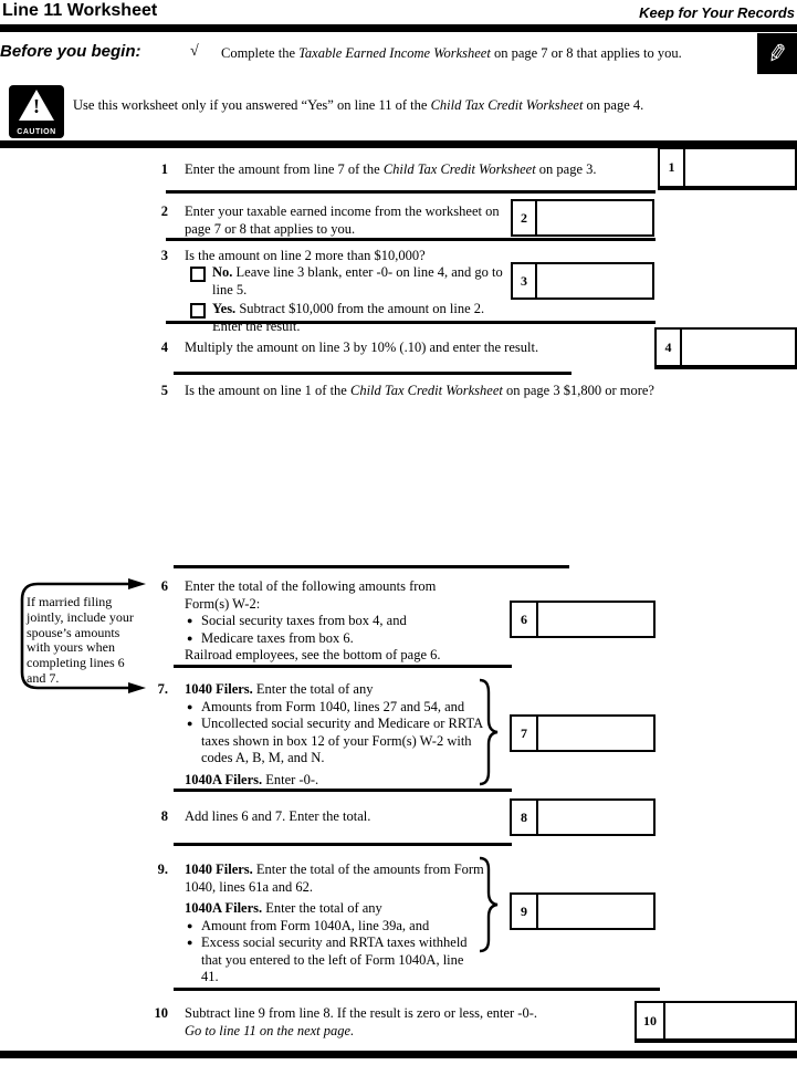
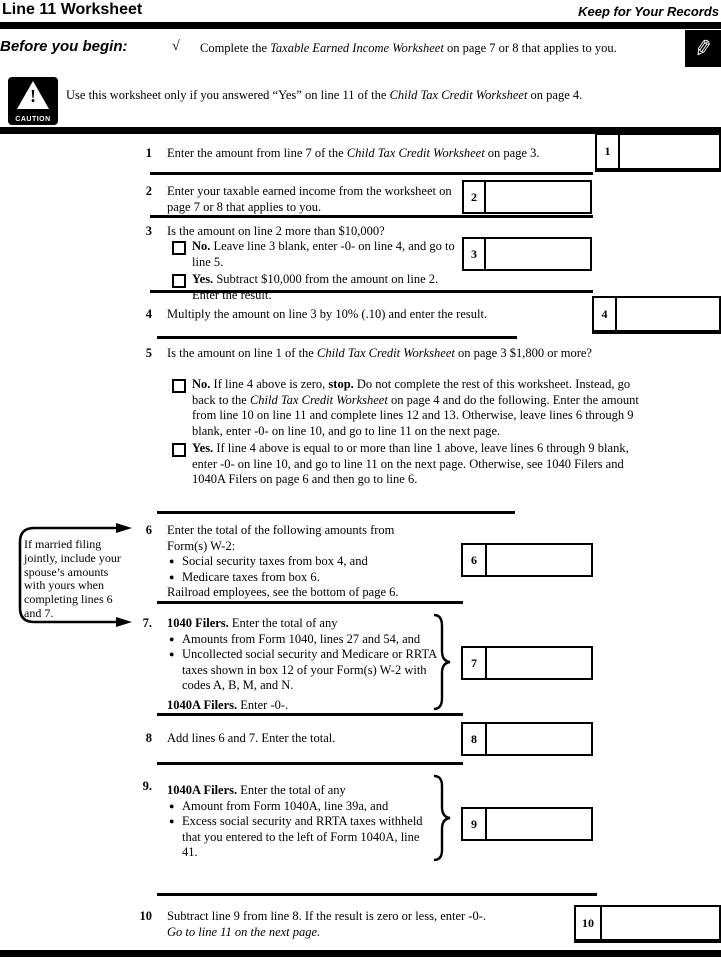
  Line 11 Worksheet
  Keep for Your Records
  Before you begin:
  √
  Complete the Taxable Earned Income Worksheet on page 7 or 8 that applies to you.
  !
  Use this worksheet only if you answered “Yes” on line 11 of the Child Tax Credit Worksheet on page 4.
  1
  Enter the amount from line 7 of the Child Tax Credit Worksheet on page 3.
  1
  2
  Enter your taxable earned income from the worksheet on page 7 or 8 that applies to you.
  2
  3
  Is the amount on line 2 more than $10,000?
  No. Leave line 3 blank, enter -0- on line 4, and go to line 5.
  Yes. Subtract $10,000 from the amount on line 2. Enter the result.
  3
  4
  Multiply the amount on line 3 by 10% (.10) and enter the result.
  4
  5
  Is the amount on line 1 of the Child Tax Credit Worksheet on page 3 $1,800 or more?
+ No. If line 4 above is zero, stop. Do not complete the rest of this worksheet. Instead, go back to the Child Tax Credit Worksheet on page 4 and do the following. Enter the amount from line 10 on line 11 and complete lines 12 and 13. Otherwise, leave lines 6 through 9 blank, enter -0- on line 10, and go to line 11 on the next page.
+ Yes. If line 4 above is equal to or more than line 1 above, leave lines 6 through 9 blank, enter -0- on line 10, and go to line 11 on the next page. Otherwise, see 1040 Filers and 1040A Filers on page 6 and then go to line 6.
  If married filing jointly, include your spouse’s amounts with yours when completing lines 6 and 7.
  6
  Enter the total of the following amounts from Form(s) W-2:
  ●
  Social security taxes from box 4, and
  ●
  Medicare taxes from box 6.
  Railroad employees, see the bottom of page 6.
  6
  7.
  1040 Filers. Enter the total of any
  ●
  Amounts from Form 1040, lines 27 and 54, and
  ●
  Uncollected social security and Medicare or RRTA taxes shown in box 12 of your Form(s) W-2 with codes A, B, M, and N.
  1040A Filers. Enter -0-.
  7
  8
  Add lines 6 and 7. Enter the total.
  8
  9.
- 1040 Filers. Enter the total of the amounts from Form 1040, lines 61a and 62.
  1040A Filers. Enter the total of any
  ●
  Amount from Form 1040A, line 39a, and
  ●
  Excess social security and RRTA taxes withheld that you entered to the left of Form 1040A, line 41.
  9
  10
  Subtract line 9 from line 8. If the result is zero or less, enter -0-.
  Go to line 11 on the next page.
  10
